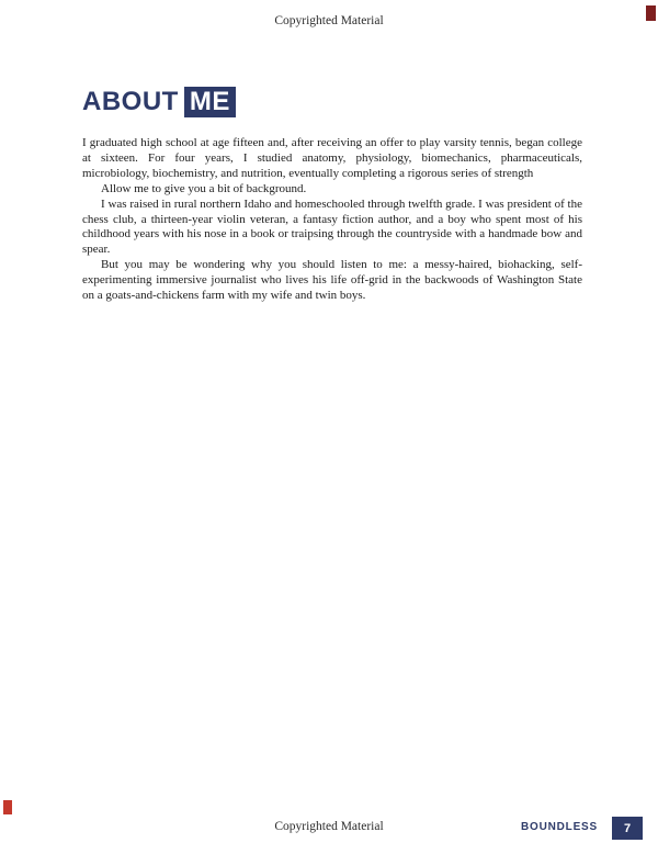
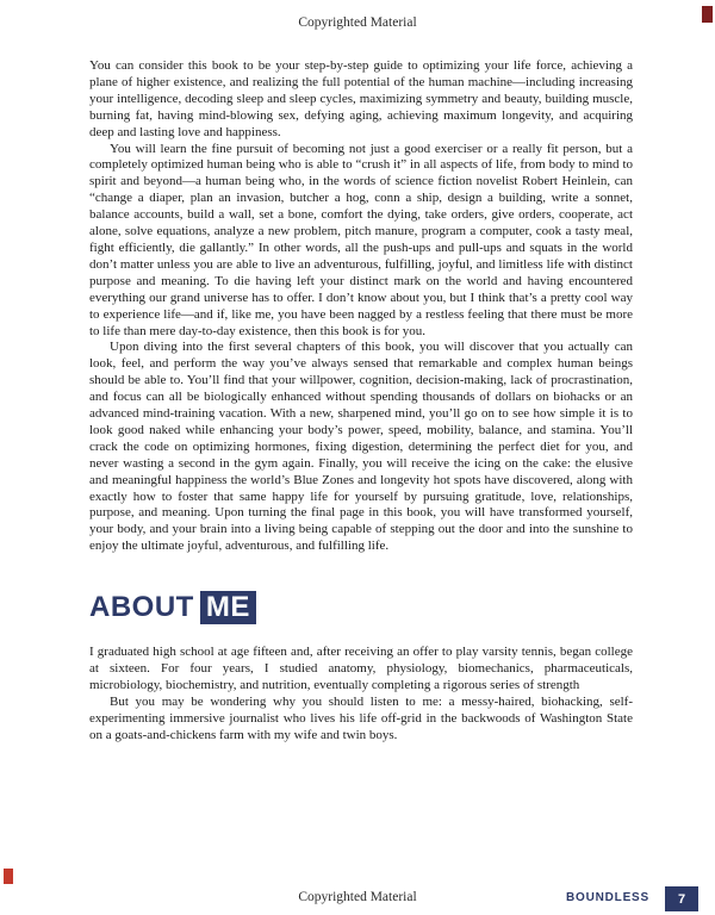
  Copyrighted Material
+ You can consider this book to be your step-by-step guide to optimizing your life force, achieving a plane of higher existence, and realizing the full potential of the human machine—including increasing your intelligence, decoding sleep and sleep cycles, maximizing symmetry and beauty, building muscle, burning fat, having mind-blowing sex, defying aging, achieving maximum longevity, and acquiring deep and lasting love and happiness.
+ You will learn the fine pursuit of becoming not just a good exerciser or a really fit person, but a completely optimized human being who is able to “crush it” in all aspects of life, from body to mind to spirit and beyond—a human being who, in the words of science fiction novelist Robert Heinlein, can “change a diaper, plan an invasion, butcher a hog, conn a ship, design a building, write a sonnet, balance accounts, build a wall, set a bone, comfort the dying, take orders, give orders, cooperate, act alone, solve equations, analyze a new problem, pitch manure, program a computer, cook a tasty meal, fight efficiently, die gallantly.” In other words, all the push-ups and pull-ups and squats in the world don’t matter unless you are able to live an adventurous, fulfilling, joyful, and limitless life with distinct purpose and meaning. To die having left your distinct mark on the world and having encountered everything our grand universe has to offer. I don’t know about you, but I think that’s a pretty cool way to experience life—and if, like me, you have been nagged by a restless feeling that there must be more to life than mere day-to-day existence, then this book is for you.
+ Upon diving into the first several chapters of this book, you will discover that you actually can look, feel, and perform the way you’ve always sensed that remarkable and complex human beings should be able to. You’ll find that your willpower, cognition, decision-making, lack of procrastination, and focus can all be biologically enhanced without spending thousands of dollars on biohacks or an advanced mind-training vacation. With a new, sharpened mind, you’ll go on to see how simple it is to look good naked while enhancing your body’s power, speed, mobility, balance, and stamina. You’ll crack the code on optimizing hormones, fixing digestion, determining the perfect diet for you, and never wasting a second in the gym again. Finally, you will receive the icing on the cake: the elusive and meaningful happiness the world’s Blue Zones and longevity hot spots have discovered, along with exactly how to foster that same happy life for yourself by pursuing gratitude, love, relationships, purpose, and meaning. Upon turning the final page in this book, you will have transformed yourself, your body, and your brain into a living being capable of stepping out the door and into the sunshine to enjoy the ultimate joyful, adventurous, and fulfilling life.
  ABOUT ME
  I graduated high school at age fifteen and, after receiving an offer to play varsity tennis, began college at sixteen. For four years, I studied anatomy, physiology, biomechanics, pharmaceuticals, microbiology, biochemistry, and nutrition, eventually completing a rigorous series of strength
- Allow me to give you a bit of background.
- I was raised in rural northern Idaho and homeschooled through twelfth grade. I was president of the chess club, a thirteen-year violin veteran, a fantasy fiction author, and a boy who spent most of his childhood years with his nose in a book or traipsing through the countryside with a handmade bow and spear.
  But you may be wondering why you should listen to me: a messy-haired, biohacking, self-experimenting immersive journalist who lives his life off-grid in the backwoods of Washington State on a goats-and-chickens farm with my wife and twin boys.
  Copyrighted Material
  BOUNDLESS
  7
